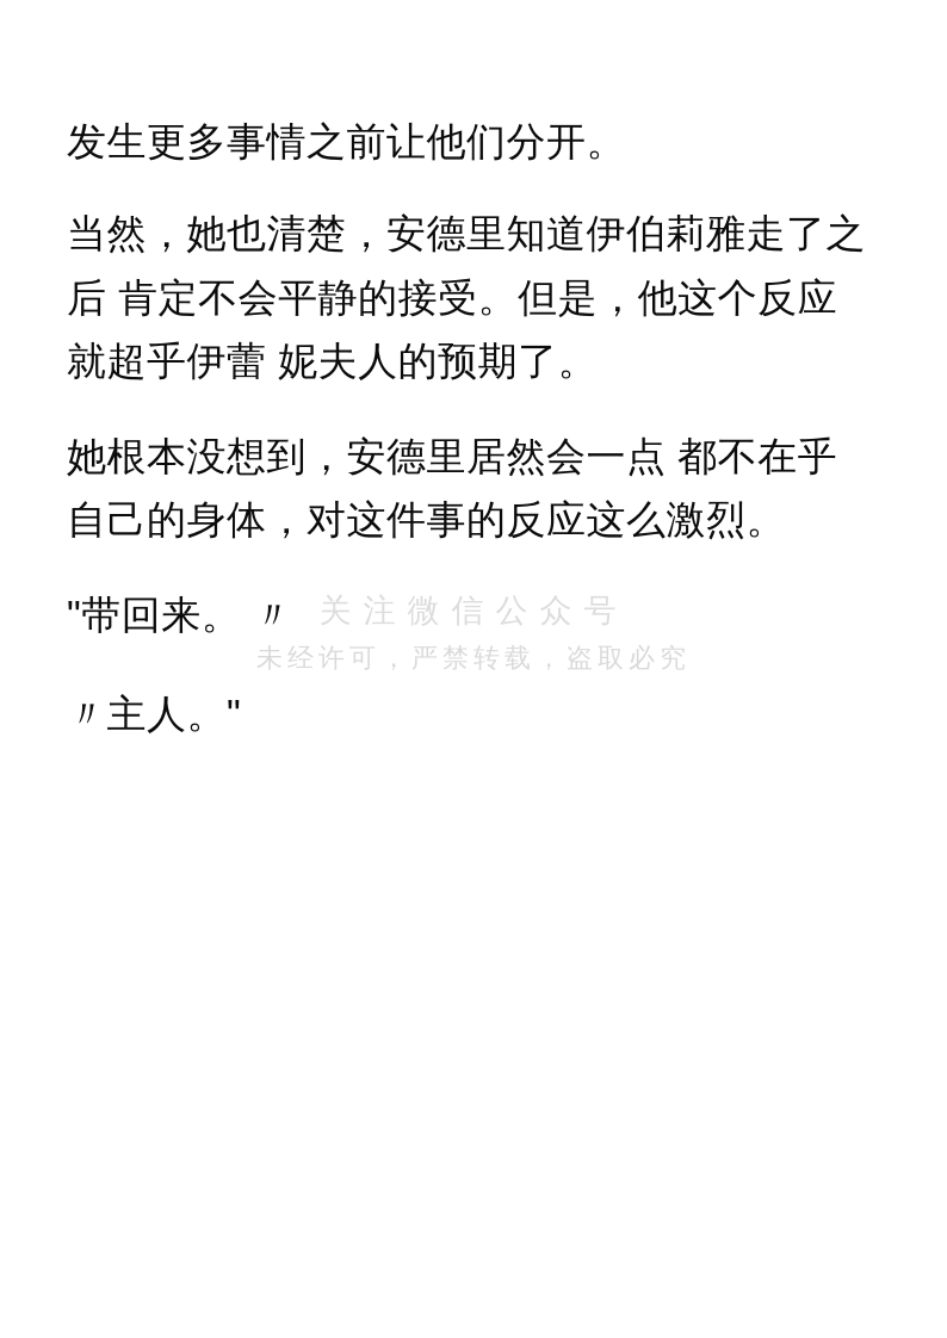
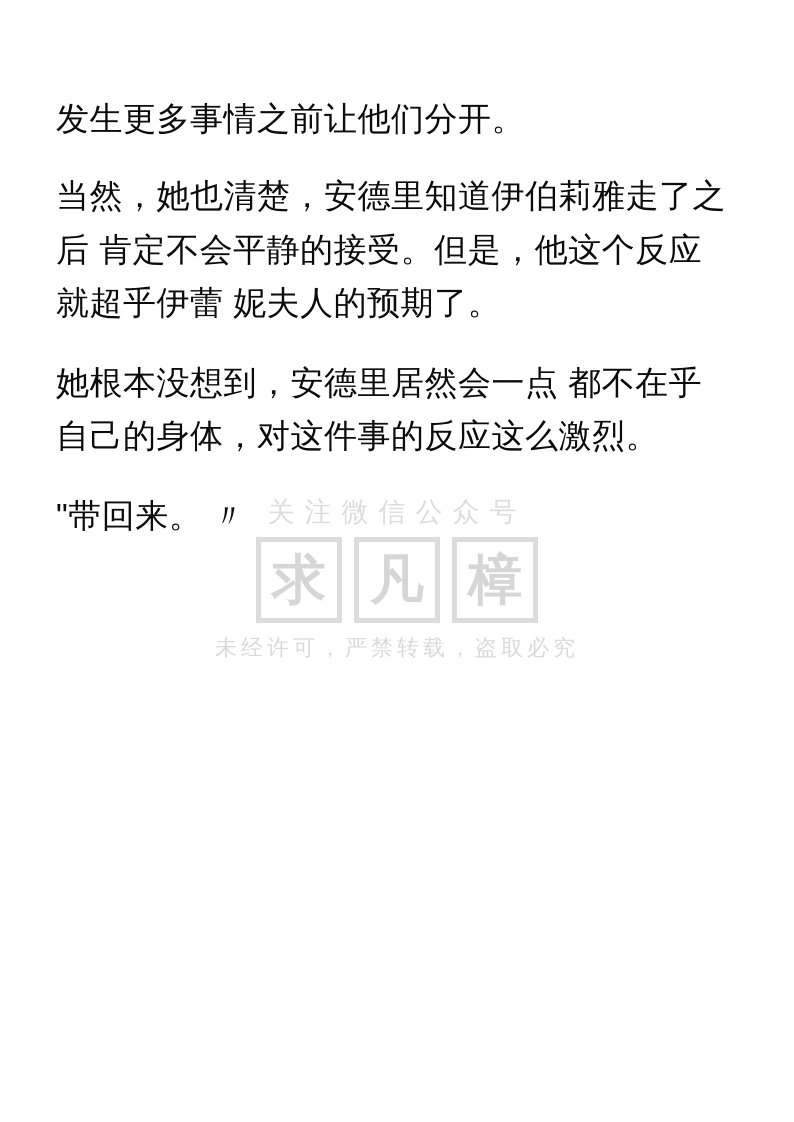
  关注微信公众号
+ 求
+ 凡
+ 樟
  未经许可，严禁转载，盗取必究
  发生更多事情之前让他们分开。
  当然，她也清楚，安德里知道伊伯莉雅走了之后 肯定不会平静的接受。但是，他这个反应就超乎伊蕾 妮夫人的预期了。
  她根本没想到，安德里居然会一点 都不在乎自己的身体，对这件事的反应这么激烈。
  "带回来。 〃
- 〃主人。"
